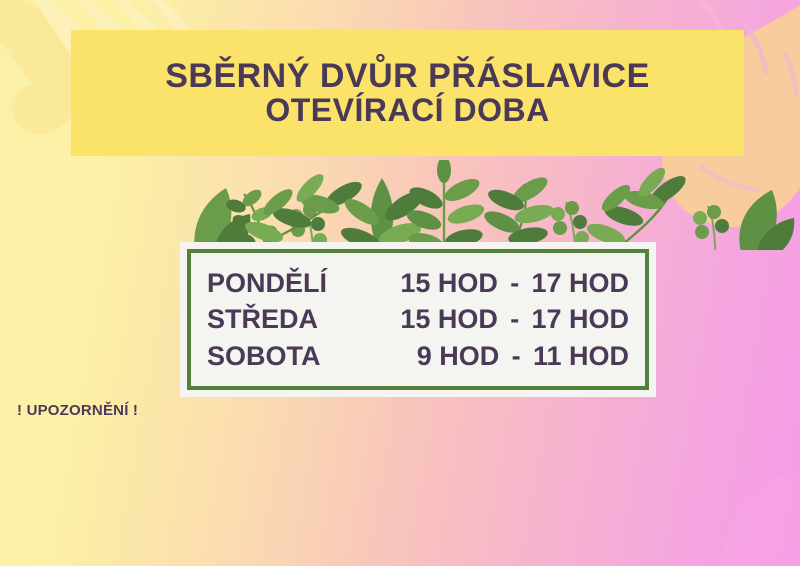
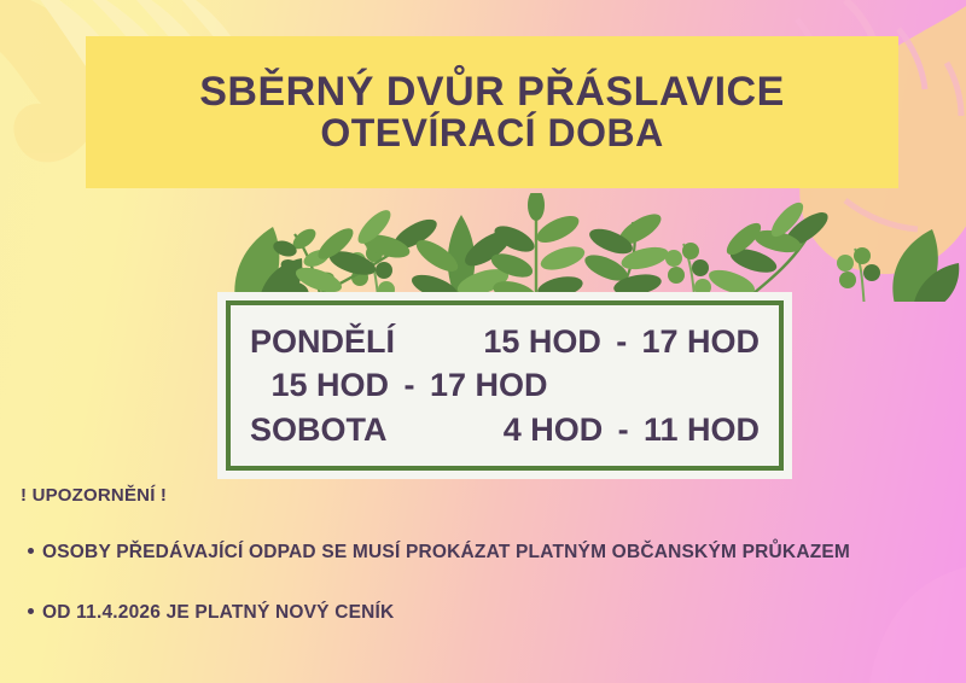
  SBĚRNÝ DVŮR PŘÁSLAVICE
  OTEVÍRACÍ DOBA
  PONDĚLÍ
  15 HOD
  -
  17 HOD
- STŘEDA
  15 HOD
  -
  17 HOD
  SOBOTA
- 9 HOD
+ 4 HOD
  -
  11 HOD
  ! UPOZORNĚNÍ !
+ OSOBY PŘEDÁVAJÍCÍ ODPAD SE MUSÍ PROKÁZAT PLATNÝM OBČANSKÝM PRŮKAZEM
+ OD 11.4.2026 JE PLATNÝ NOVÝ CENÍK
